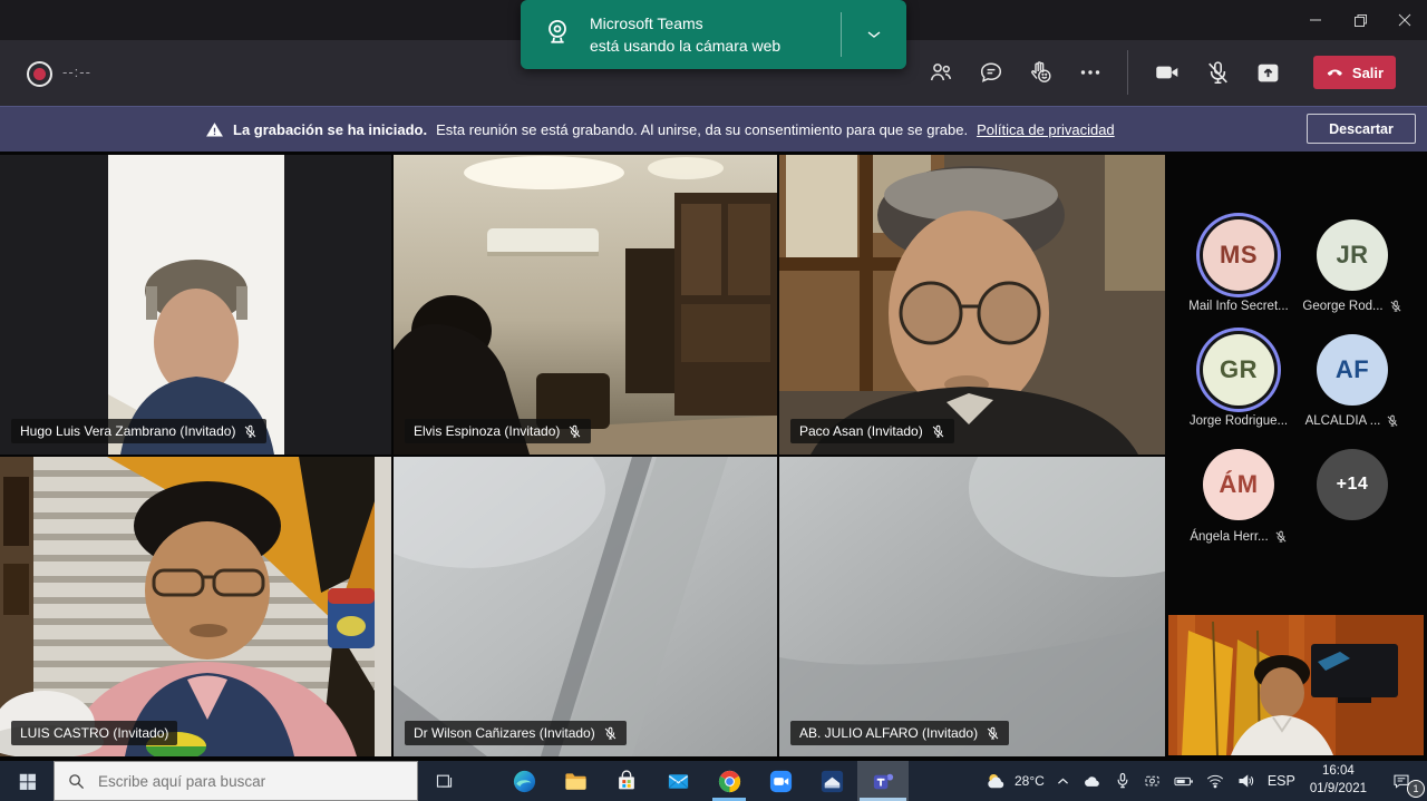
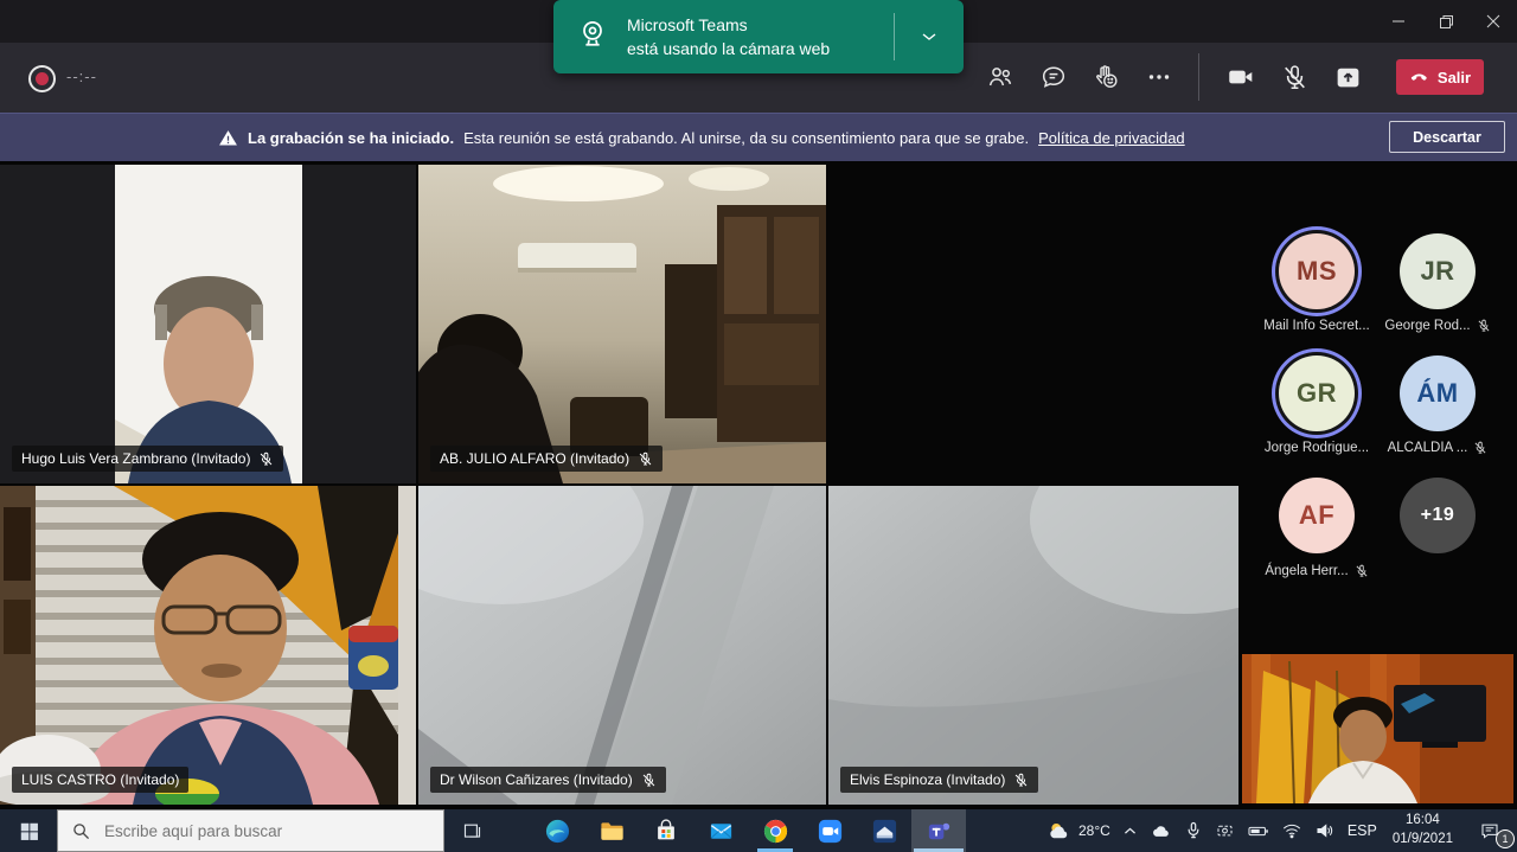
  Microsoft Teams
  está usando la cámara web
  --:--
  Salir
  La grabación se ha iniciado.
  Esta reunión se está grabando. Al unirse, da su consentimiento para que se grabe.
  Política de privacidad
  Descartar
  Hugo Luis Vera Zambrano (Invitado)
- Elvis Espinoza (Invitado)
+ AB. JULIO ALFARO (Invitado)
- Paco Asan (Invitado)
  LUIS CASTRO (Invitado)
  Dr Wilson Cañizares (Invitado)
- AB. JULIO ALFARO (Invitado)
+ Elvis Espinoza (Invitado)
  MS
  JR
  Mail Info Secret...
  George Rod...
  GR
- AF
+ ÁM
  Jorge Rodrigue...
  ALCALDIA ...
- ÁM
+ AF
- +14
+ +19
  Ángela Herr...
  Escribe aquí para buscar
  28°C
  ESP
  16:04
  01/9/2021
  1
